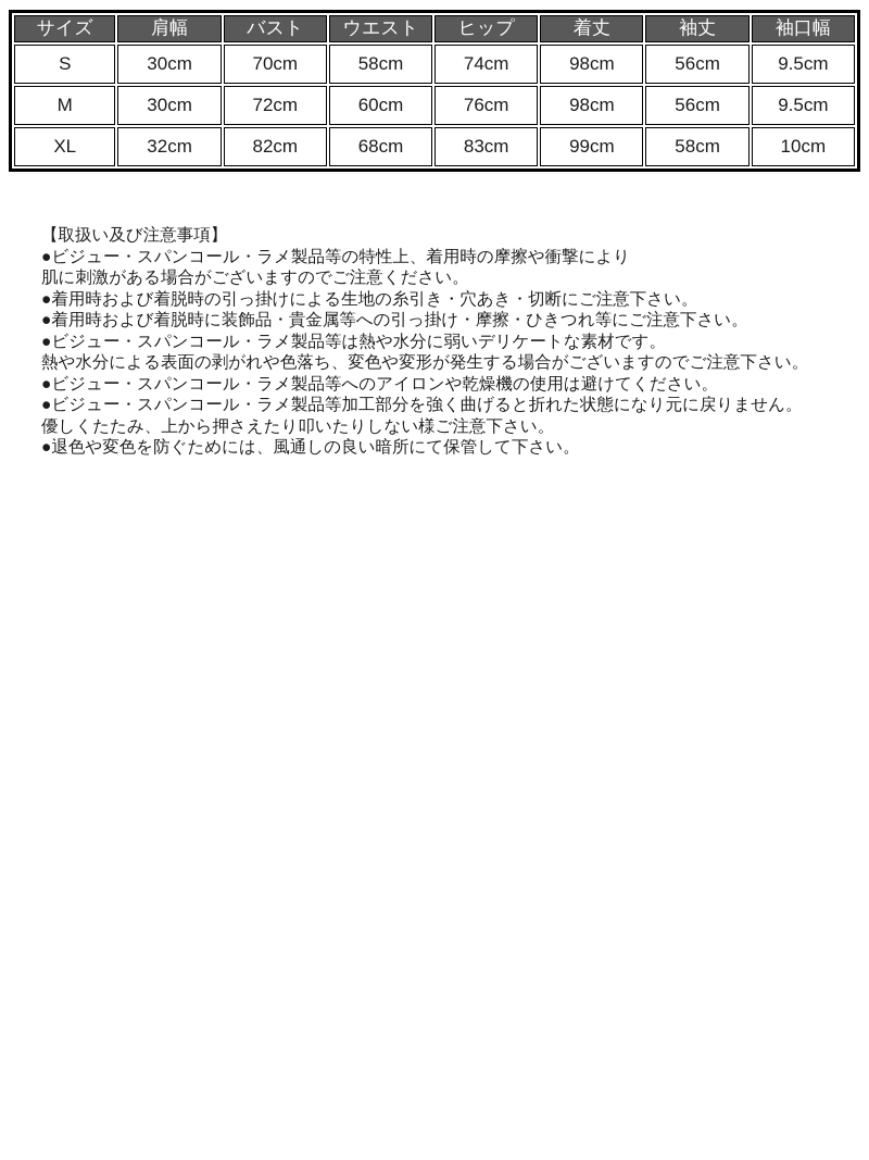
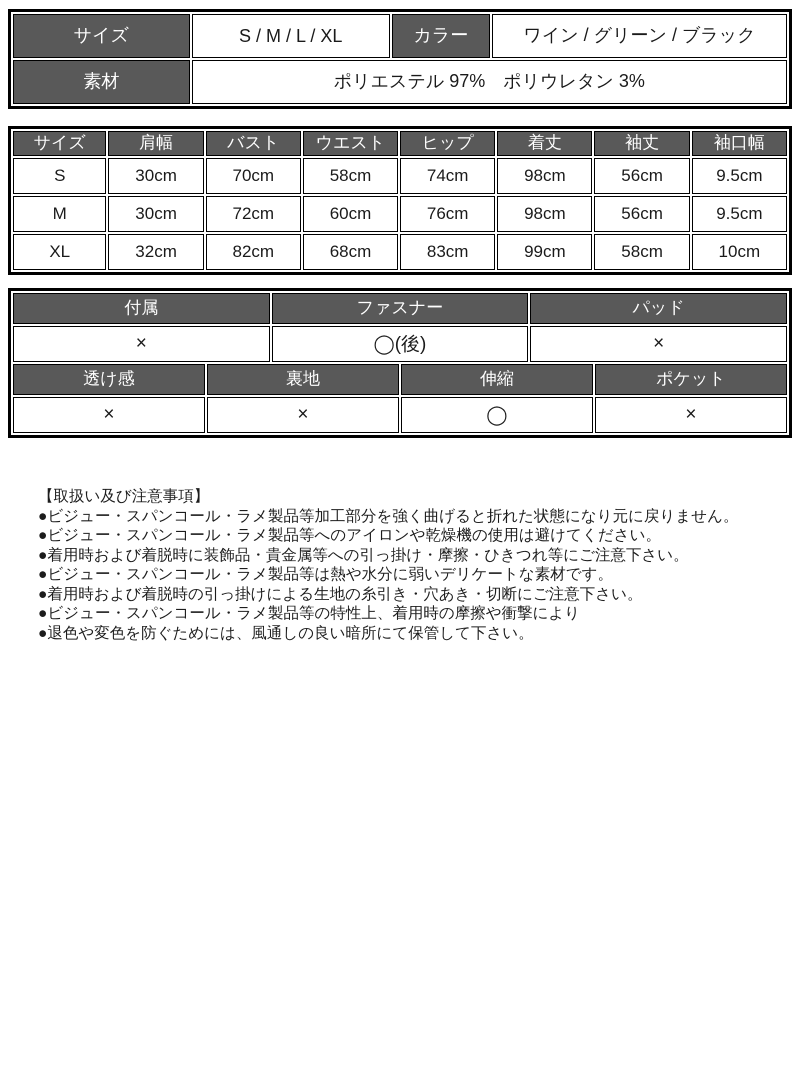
+ サイズ	S / M / L / XL	カラー	ワイン / グリーン / ブラック
+ 素材	ポリエステル 97% ポリウレタン 3%
  サイズ	肩幅	バスト	ウエスト	ヒップ	着丈	袖丈	袖口幅
  S	30cm	70cm	58cm	74cm	98cm	56cm	9.5cm
  M	30cm	72cm	60cm	76cm	98cm	56cm	9.5cm
  XL	32cm	82cm	68cm	83cm	99cm	58cm	10cm
+ 付属	ファスナー	パッド
+ ×	◯(後)	×
+ 透け感	裏地	伸縮	ポケット
+ ×	×	◯	×
  【取扱い及び注意事項】
- ●ビジュー・スパンコール・ラメ製品等の特性上、着用時の摩擦や衝撃により
+ ●ビジュー・スパンコール・ラメ製品等加工部分を強く曲げると折れた状態になり元に戻りません。
- 肌に刺激がある場合がございますのでご注意ください。
- ●着用時および着脱時の引っ掛けによる生地の糸引き・穴あき・切断にご注意下さい。
+ ●ビジュー・スパンコール・ラメ製品等へのアイロンや乾燥機の使用は避けてください。
  ●着用時および着脱時に装飾品・貴金属等への引っ掛け・摩擦・ひきつれ等にご注意下さい。
  ●ビジュー・スパンコール・ラメ製品等は熱や水分に弱いデリケートな素材です。
- 熱や水分による表面の剥がれや色落ち、変色や変形が発生する場合がございますのでご注意下さい。
- ●ビジュー・スパンコール・ラメ製品等へのアイロンや乾燥機の使用は避けてください。
+ ●着用時および着脱時の引っ掛けによる生地の糸引き・穴あき・切断にご注意下さい。
- ●ビジュー・スパンコール・ラメ製品等加工部分を強く曲げると折れた状態になり元に戻りません。
+ ●ビジュー・スパンコール・ラメ製品等の特性上、着用時の摩擦や衝撃により
- 優しくたたみ、上から押さえたり叩いたりしない様ご注意下さい。
  ●退色や変色を防ぐためには、風通しの良い暗所にて保管して下さい。
